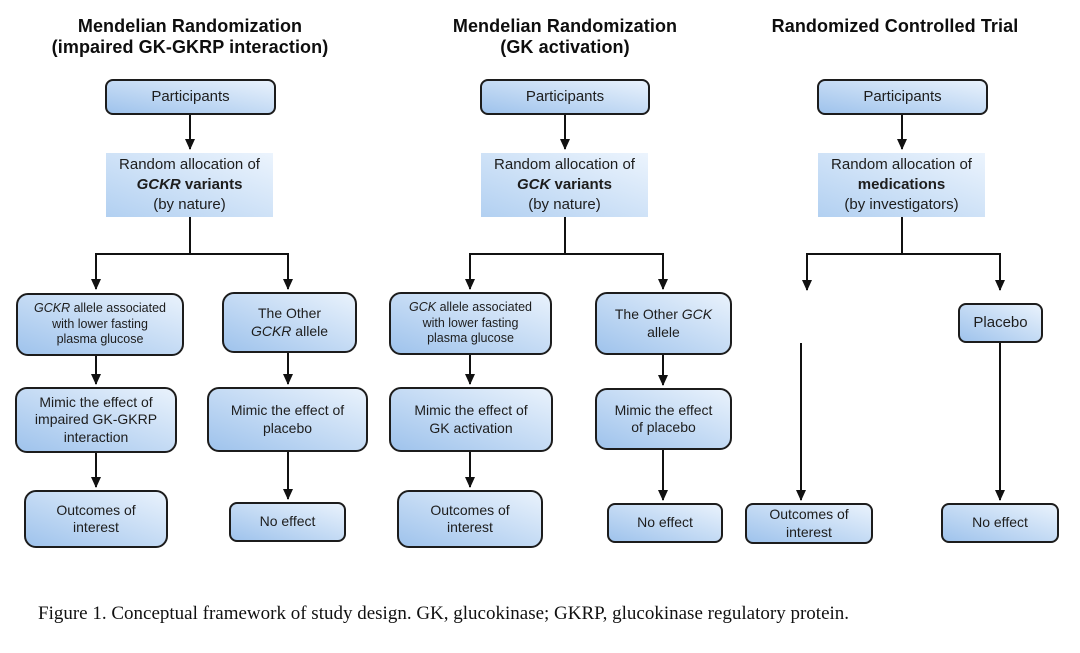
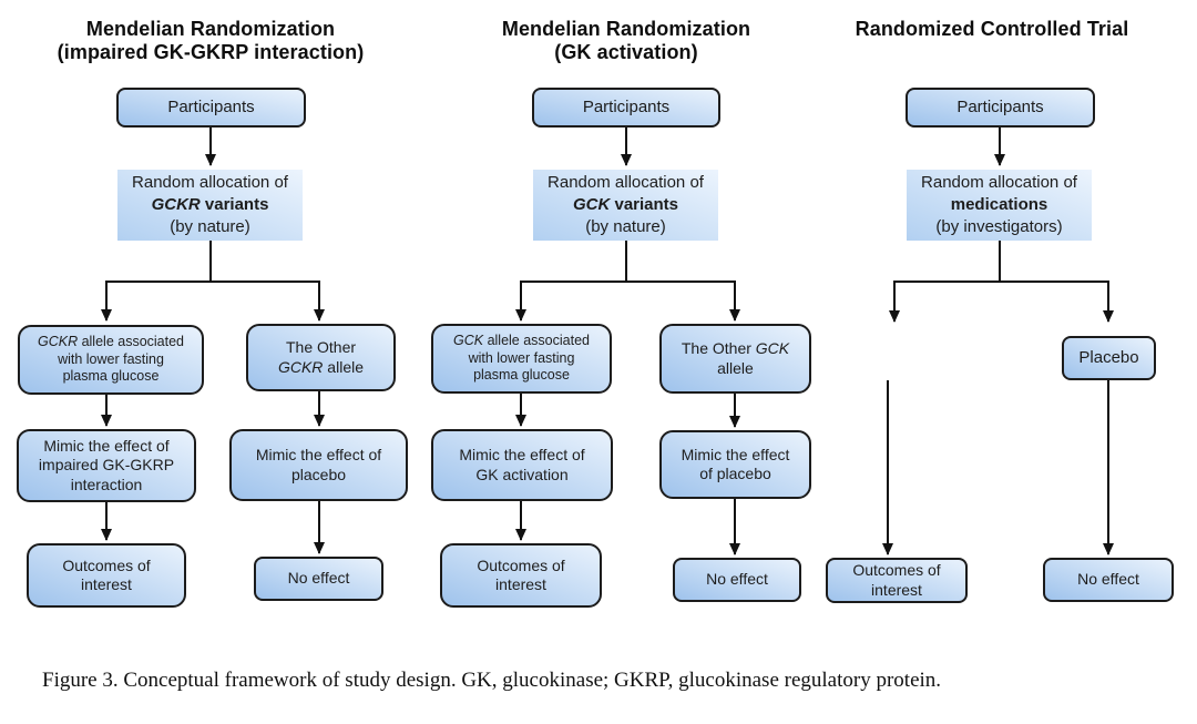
  Mendelian Randomization
  (impaired GK-GKRP interaction)
  Participants
  Random allocation of
  GCKR variants
  (by nature)
  GCKR allele associated
  with lower fasting
  plasma glucose
  The Other
  GCKR allele
  Mimic the effect of
  impaired GK-GKRP
  interaction
  Mimic the effect of
  placebo
  Outcomes of
  interest
  No effect
  Mendelian Randomization
  (GK activation)
  Participants
  Random allocation of
  GCK variants
  (by nature)
  GCK allele associated
  with lower fasting
  plasma glucose
  The Other GCK
  allele
  Mimic the effect of
  GK activation
  Mimic the effect
  of placebo
  Outcomes of
  interest
  No effect
  Randomized Controlled Trial
  Participants
  Random allocation of
  medications
  (by investigators)
  Placebo
  Outcomes of
  interest
  No effect
- Figure 1. Conceptual framework of study design. GK, glucokinase; GKRP, glucokinase regulatory protein.
+ Figure 3. Conceptual framework of study design. GK, glucokinase; GKRP, glucokinase regulatory protein.
